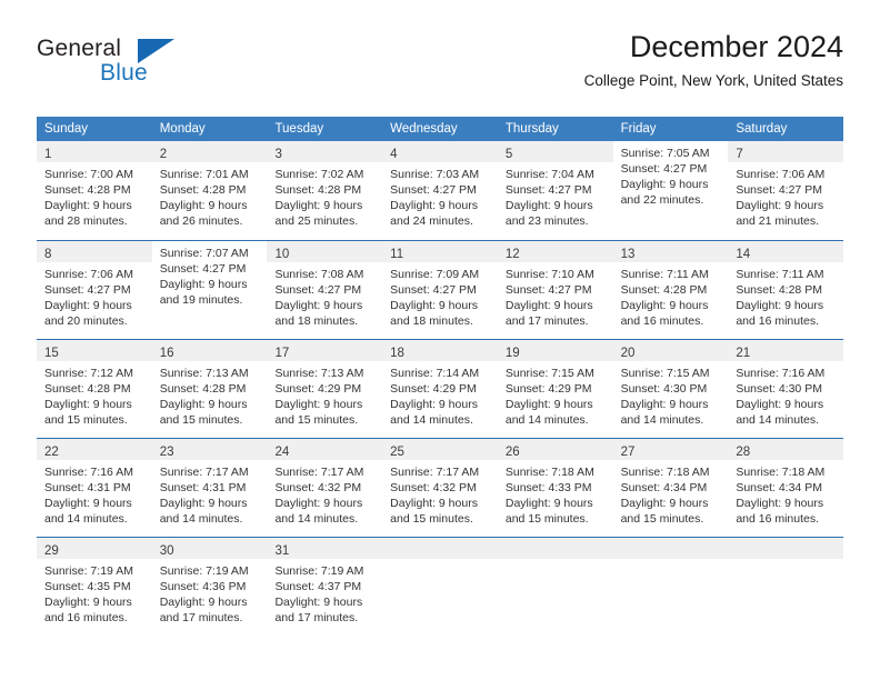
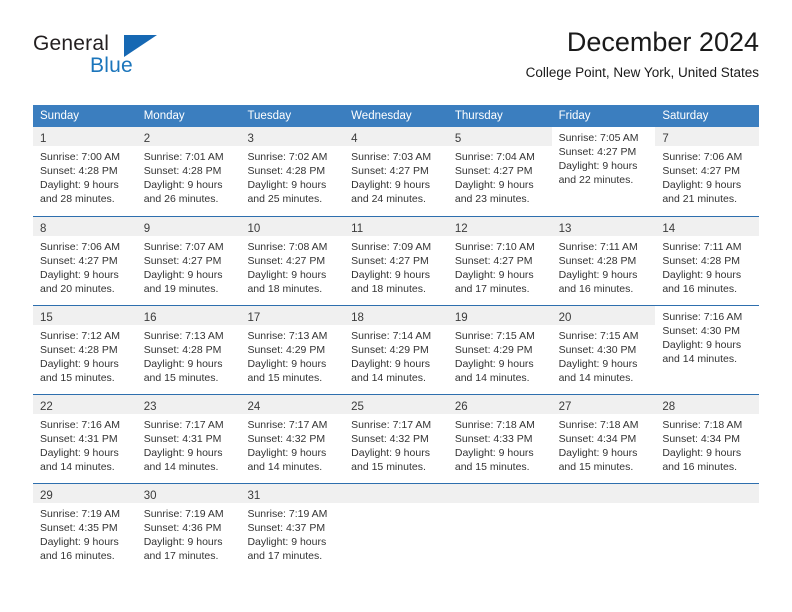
  General
  Blue
  December 2024
  College Point, New York, United States
  Sunday
  Monday
  Tuesday
  Wednesday
  Thursday
  Friday
  Saturday
  1
  Sunrise: 7:00 AM
  Sunset: 4:28 PM
  Daylight: 9 hours
  and 28 minutes.
  2
  Sunrise: 7:01 AM
  Sunset: 4:28 PM
  Daylight: 9 hours
  and 26 minutes.
  3
  Sunrise: 7:02 AM
  Sunset: 4:28 PM
  Daylight: 9 hours
  and 25 minutes.
  4
  Sunrise: 7:03 AM
  Sunset: 4:27 PM
  Daylight: 9 hours
  and 24 minutes.
  5
  Sunrise: 7:04 AM
  Sunset: 4:27 PM
  Daylight: 9 hours
  and 23 minutes.
  Sunrise: 7:05 AM
  Sunset: 4:27 PM
  Daylight: 9 hours
  and 22 minutes.
  7
  Sunrise: 7:06 AM
  Sunset: 4:27 PM
  Daylight: 9 hours
  and 21 minutes.
  8
  Sunrise: 7:06 AM
  Sunset: 4:27 PM
  Daylight: 9 hours
  and 20 minutes.
+ 9
  Sunrise: 7:07 AM
  Sunset: 4:27 PM
  Daylight: 9 hours
  and 19 minutes.
  10
  Sunrise: 7:08 AM
  Sunset: 4:27 PM
  Daylight: 9 hours
  and 18 minutes.
  11
  Sunrise: 7:09 AM
  Sunset: 4:27 PM
  Daylight: 9 hours
  and 18 minutes.
  12
  Sunrise: 7:10 AM
  Sunset: 4:27 PM
  Daylight: 9 hours
  and 17 minutes.
  13
  Sunrise: 7:11 AM
  Sunset: 4:28 PM
  Daylight: 9 hours
  and 16 minutes.
  14
  Sunrise: 7:11 AM
  Sunset: 4:28 PM
  Daylight: 9 hours
  and 16 minutes.
  15
  Sunrise: 7:12 AM
  Sunset: 4:28 PM
  Daylight: 9 hours
  and 15 minutes.
  16
  Sunrise: 7:13 AM
  Sunset: 4:28 PM
  Daylight: 9 hours
  and 15 minutes.
  17
  Sunrise: 7:13 AM
  Sunset: 4:29 PM
  Daylight: 9 hours
  and 15 minutes.
  18
  Sunrise: 7:14 AM
  Sunset: 4:29 PM
  Daylight: 9 hours
  and 14 minutes.
  19
  Sunrise: 7:15 AM
  Sunset: 4:29 PM
  Daylight: 9 hours
  and 14 minutes.
  20
  Sunrise: 7:15 AM
  Sunset: 4:30 PM
  Daylight: 9 hours
  and 14 minutes.
- 21
  Sunrise: 7:16 AM
  Sunset: 4:30 PM
  Daylight: 9 hours
  and 14 minutes.
  22
  Sunrise: 7:16 AM
  Sunset: 4:31 PM
  Daylight: 9 hours
  and 14 minutes.
  23
  Sunrise: 7:17 AM
  Sunset: 4:31 PM
  Daylight: 9 hours
  and 14 minutes.
  24
  Sunrise: 7:17 AM
  Sunset: 4:32 PM
  Daylight: 9 hours
  and 14 minutes.
  25
  Sunrise: 7:17 AM
  Sunset: 4:32 PM
  Daylight: 9 hours
  and 15 minutes.
  26
  Sunrise: 7:18 AM
  Sunset: 4:33 PM
  Daylight: 9 hours
  and 15 minutes.
  27
  Sunrise: 7:18 AM
  Sunset: 4:34 PM
  Daylight: 9 hours
  and 15 minutes.
  28
  Sunrise: 7:18 AM
  Sunset: 4:34 PM
  Daylight: 9 hours
  and 16 minutes.
  29
  Sunrise: 7:19 AM
  Sunset: 4:35 PM
  Daylight: 9 hours
  and 16 minutes.
  30
  Sunrise: 7:19 AM
  Sunset: 4:36 PM
  Daylight: 9 hours
  and 17 minutes.
  31
  Sunrise: 7:19 AM
  Sunset: 4:37 PM
  Daylight: 9 hours
  and 17 minutes.
